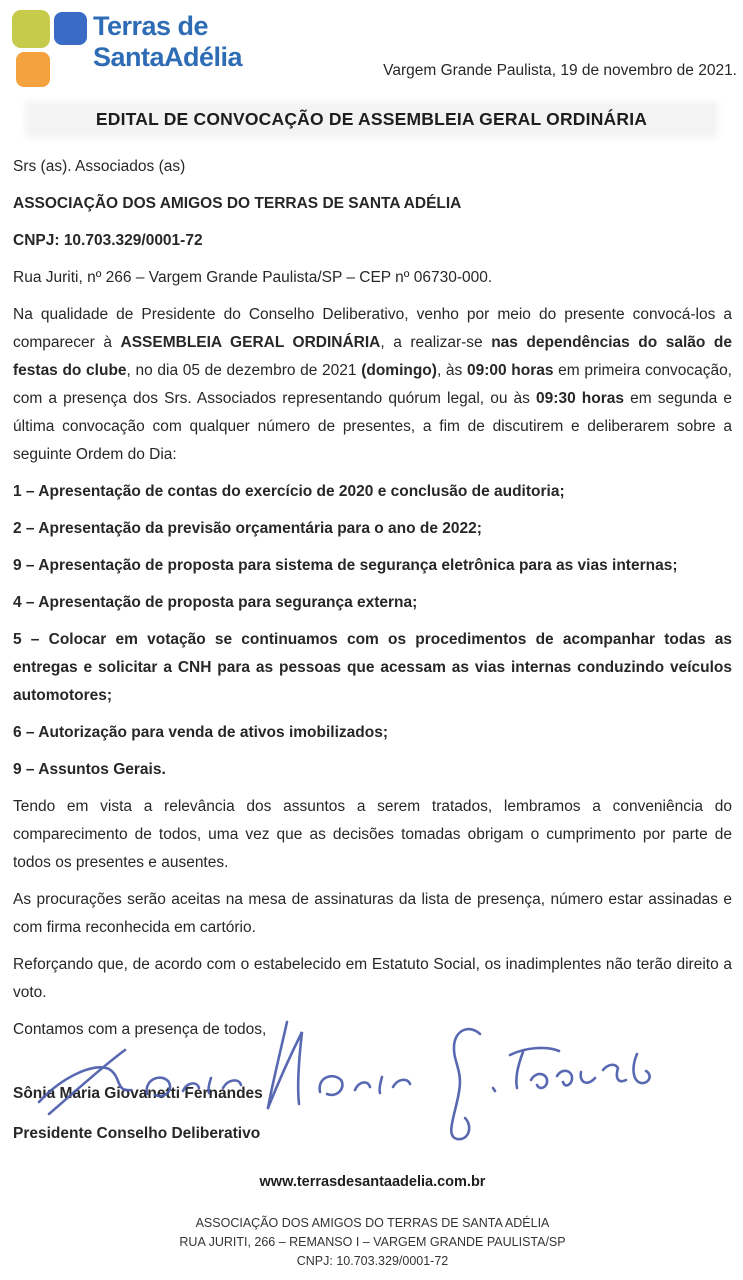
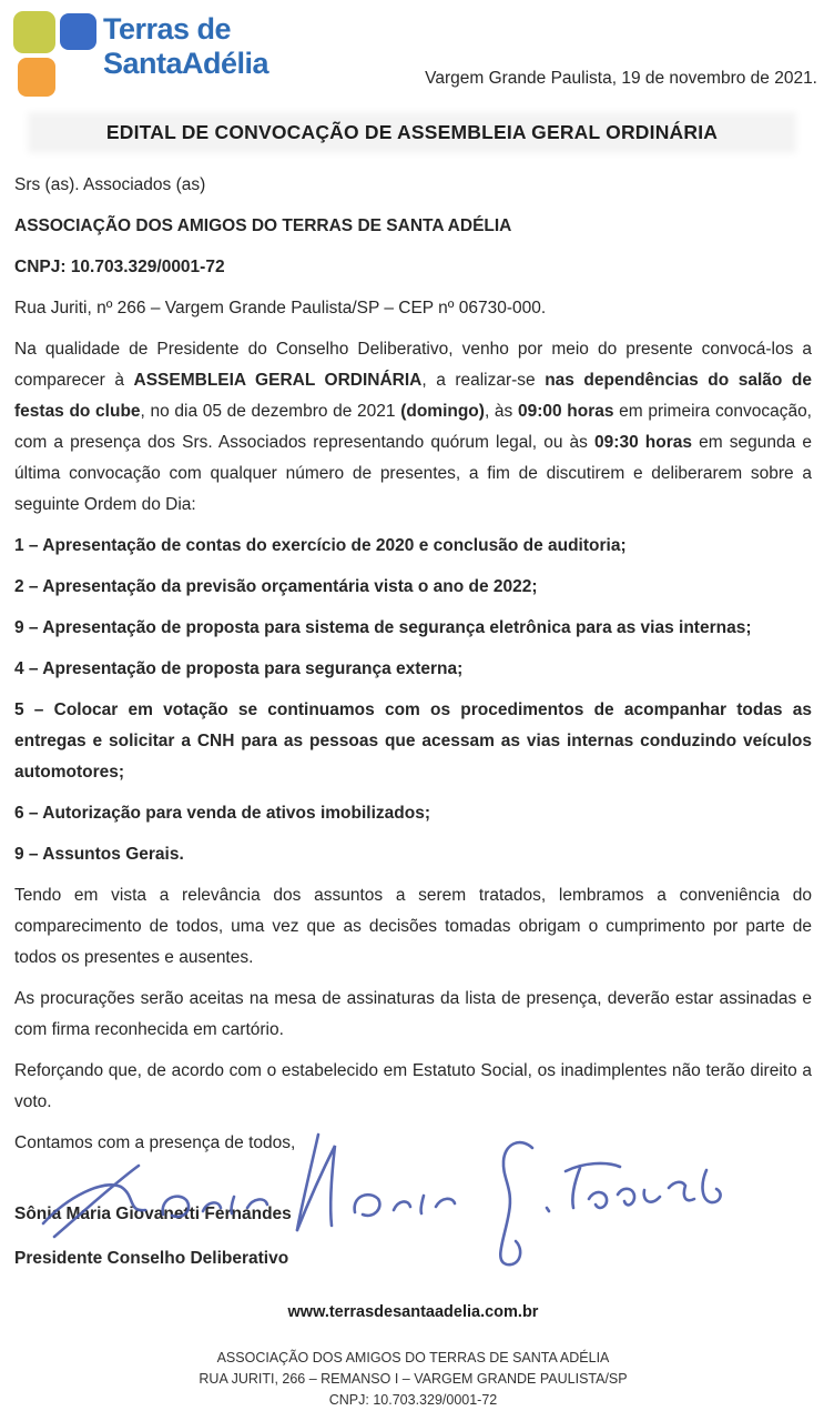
  Terras de
  SantaAdélia
  Vargem Grande Paulista, 19 de novembro de 2021.
  EDITAL DE CONVOCAÇÃO DE ASSEMBLEIA GERAL ORDINÁRIA
  Srs (as). Associados (as)
  ASSOCIAÇÃO DOS AMIGOS DO TERRAS DE SANTA ADÉLIA
  CNPJ: 10.703.329/0001-72
  Rua Juriti, nº 266 – Vargem Grande Paulista/SP – CEP nº 06730-000.
  Na qualidade de Presidente do Conselho Deliberativo, venho por meio do presente convocá-los a comparecer à ASSEMBLEIA GERAL ORDINÁRIA, a realizar-se nas dependências do salão de festas do clube, no dia 05 de dezembro de 2021 (domingo), às 09:00 horas em primeira convocação, com a presença dos Srs. Associados representando quórum legal, ou às 09:30 horas em segunda e última convocação com qualquer número de presentes, a fim de discutirem e deliberarem sobre a seguinte Ordem do Dia:
  1 – Apresentação de contas do exercício de 2020 e conclusão de auditoria;
- 2 – Apresentação da previsão orçamentária para o ano de 2022;
+ 2 – Apresentação da previsão orçamentária vista o ano de 2022;
  9 – Apresentação de proposta para sistema de segurança eletrônica para as vias internas;
  4 – Apresentação de proposta para segurança externa;
  5 – Colocar em votação se continuamos com os procedimentos de acompanhar todas as entregas e solicitar a CNH para as pessoas que acessam as vias internas conduzindo veículos automotores;
  6 – Autorização para venda de ativos imobilizados;
  9 – Assuntos Gerais.
  Tendo em vista a relevância dos assuntos a serem tratados, lembramos a conveniência do comparecimento de todos, uma vez que as decisões tomadas obrigam o cumprimento por parte de todos os presentes e ausentes.
- As procurações serão aceitas na mesa de assinaturas da lista de presença, número estar assinadas e com firma reconhecida em cartório.
+ As procurações serão aceitas na mesa de assinaturas da lista de presença, deverão estar assinadas e com firma reconhecida em cartório.
  Reforçando que, de acordo com o estabelecido em Estatuto Social, os inadimplentes não terão direito a voto.
  Contamos com a presença de todos,
  Sônia Maria Giovaneti Fernandes
  Presidente Conselho Deliberativo
  www.terrasdesantaadelia.com.br
  ASSOCIAÇÃO DOS AMIGOS DO TERRAS DE SANTA ADÉLIA
  RUA JURITI, 266 – REMANSO I – VARGEM GRANDE PAULISTA/SP
  CNPJ: 10.703.329/0001-72
